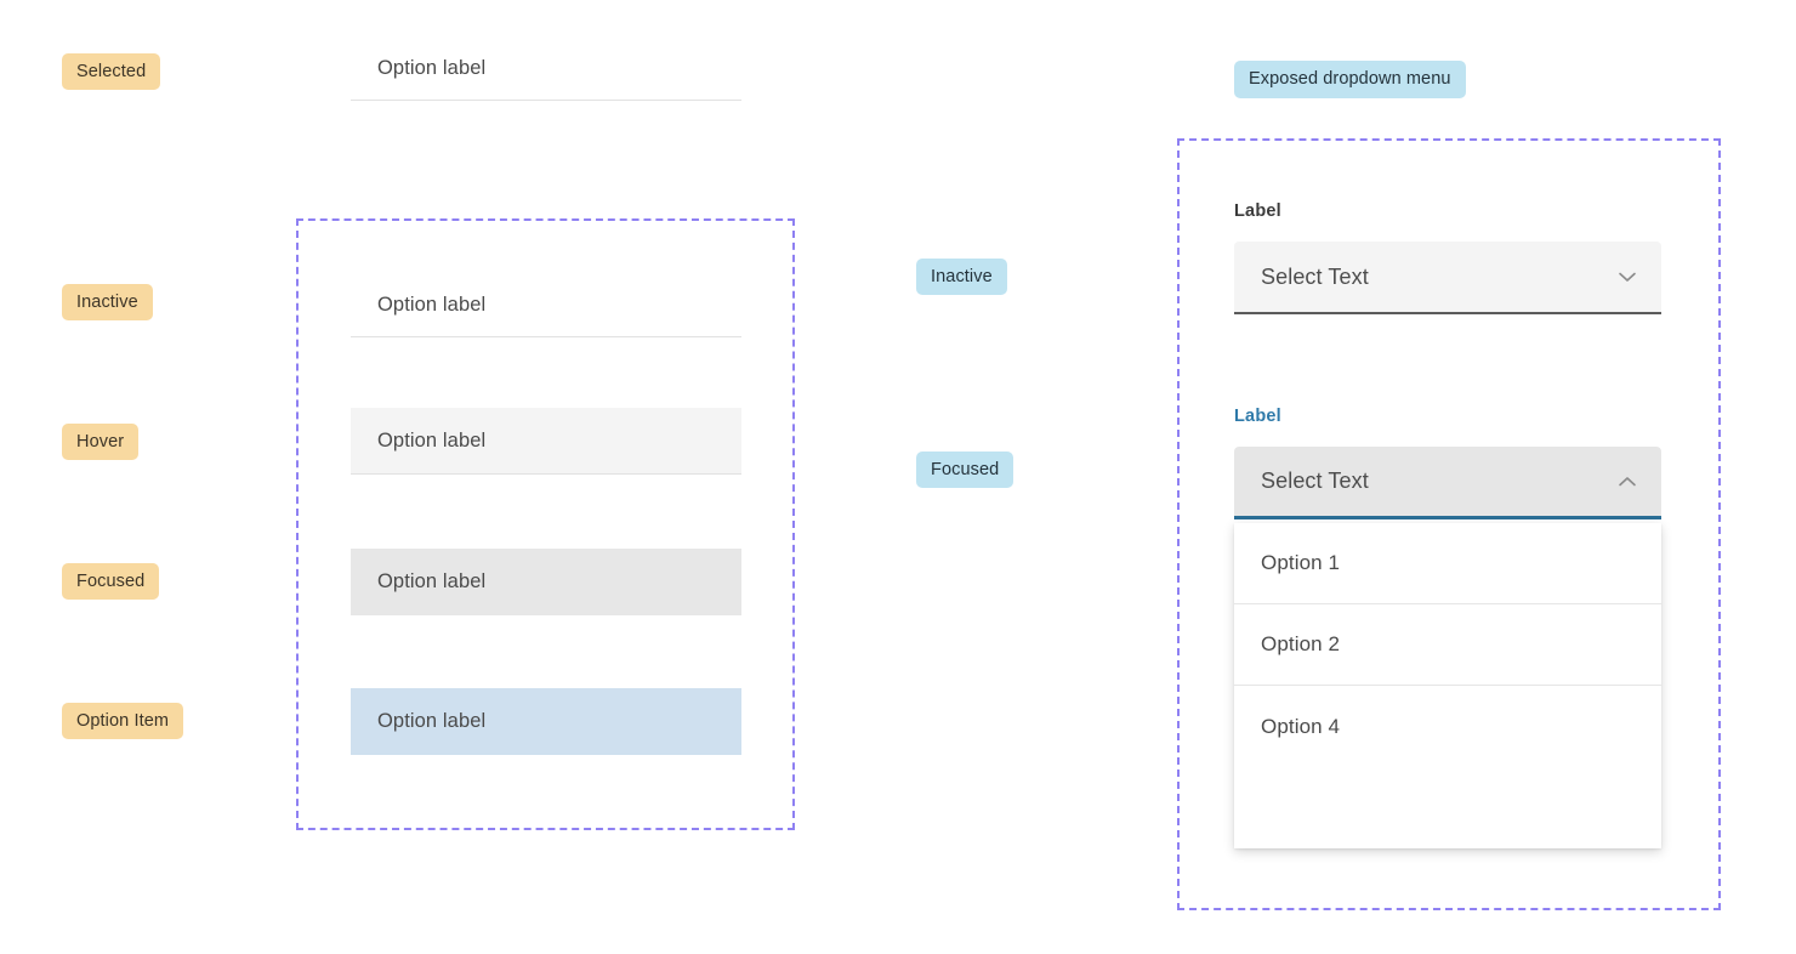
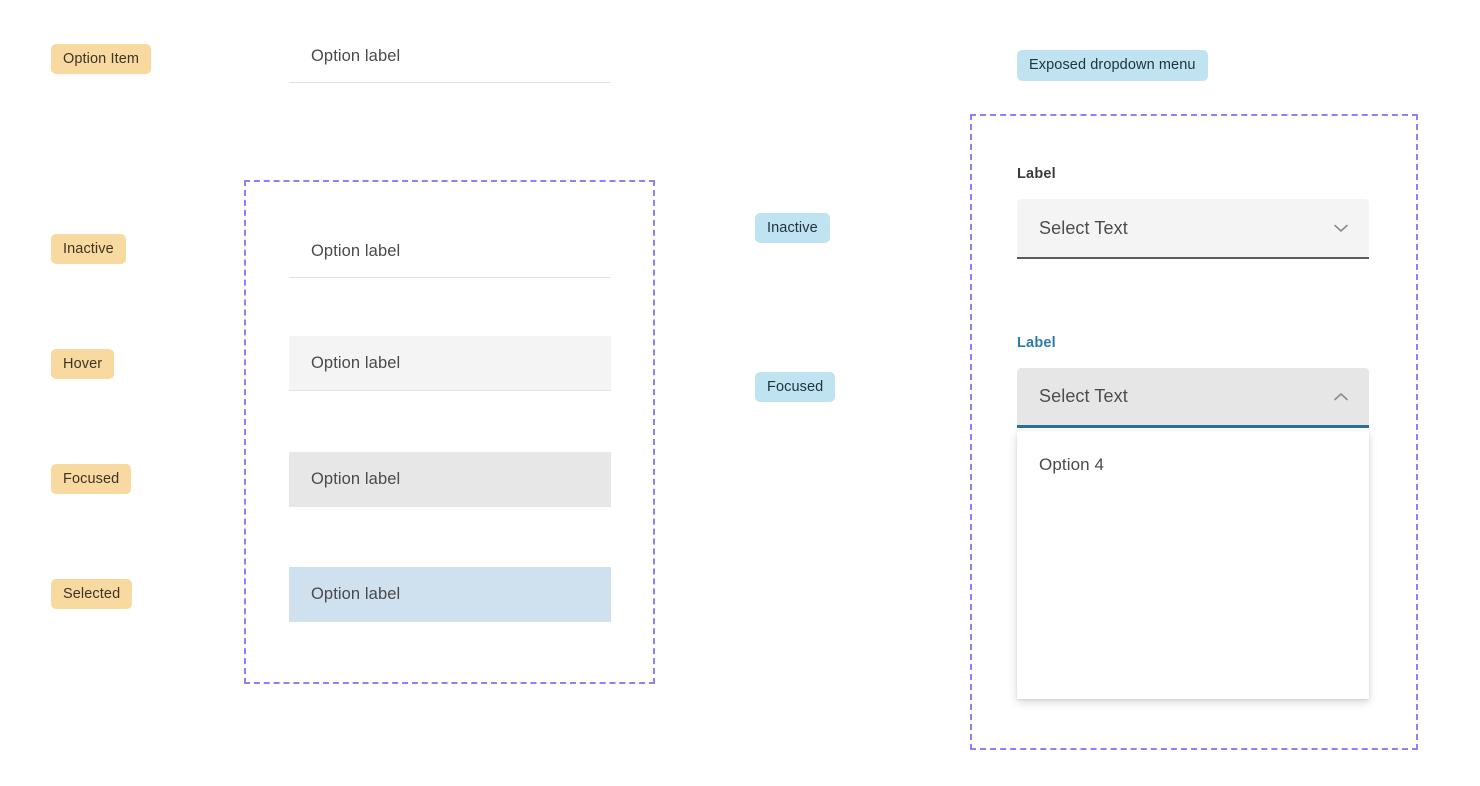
- Selected
+ Option Item
  Inactive
  Hover
  Focused
- Option Item
+ Selected
  Option label
  Option label
  Option label
  Option label
  Option label
  Inactive
  Focused
  Exposed dropdown menu
  Label
  Select Text
  Label
  Select Text
- Option 1
- Option 2
  Option 4
